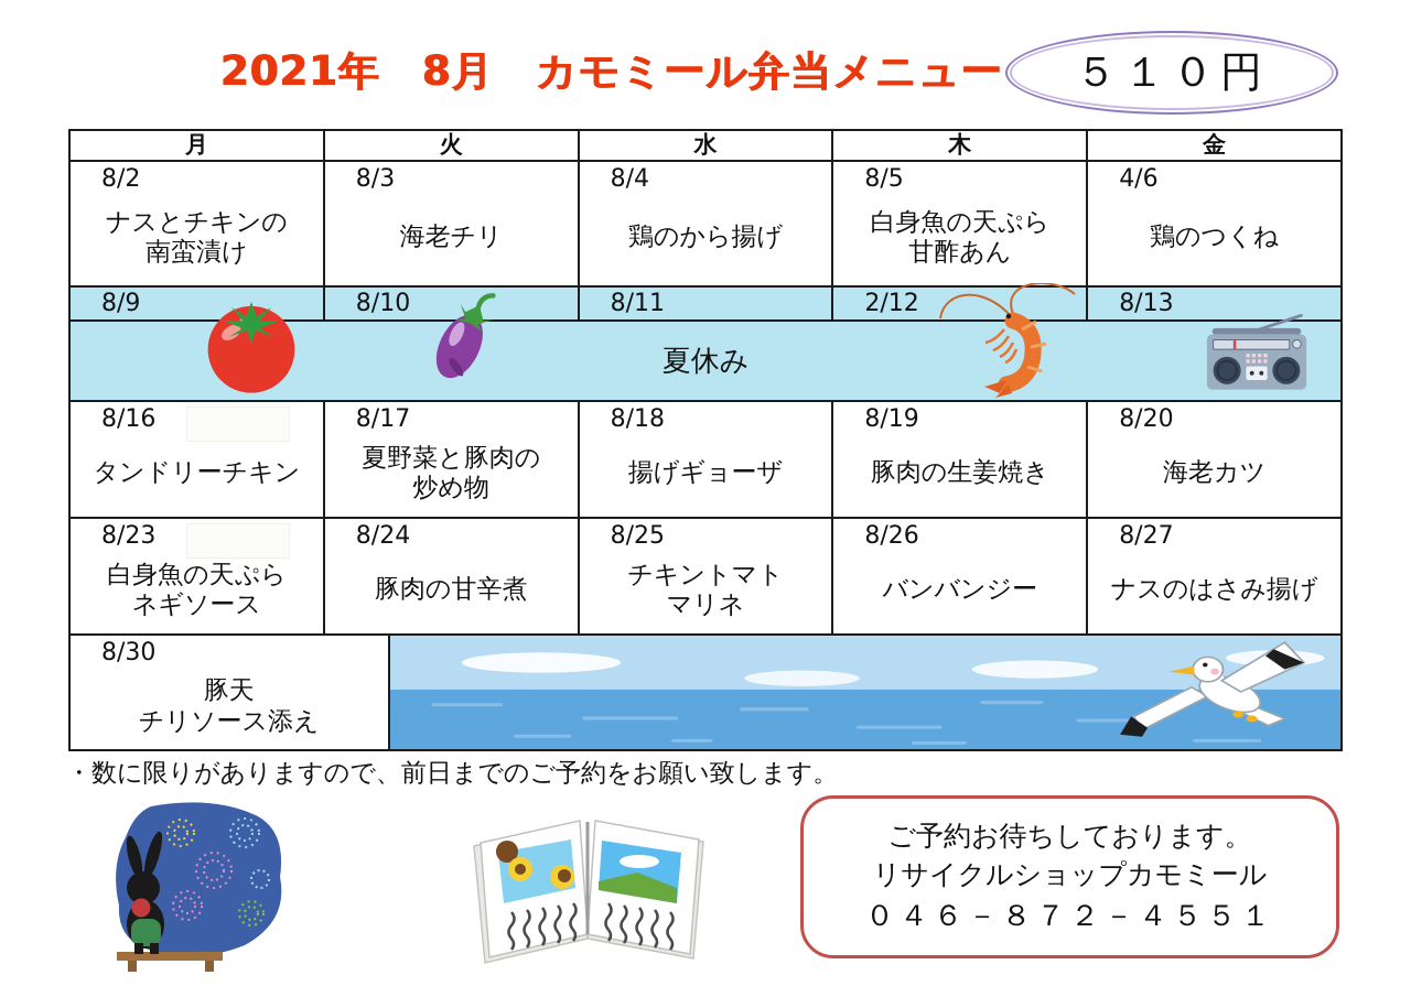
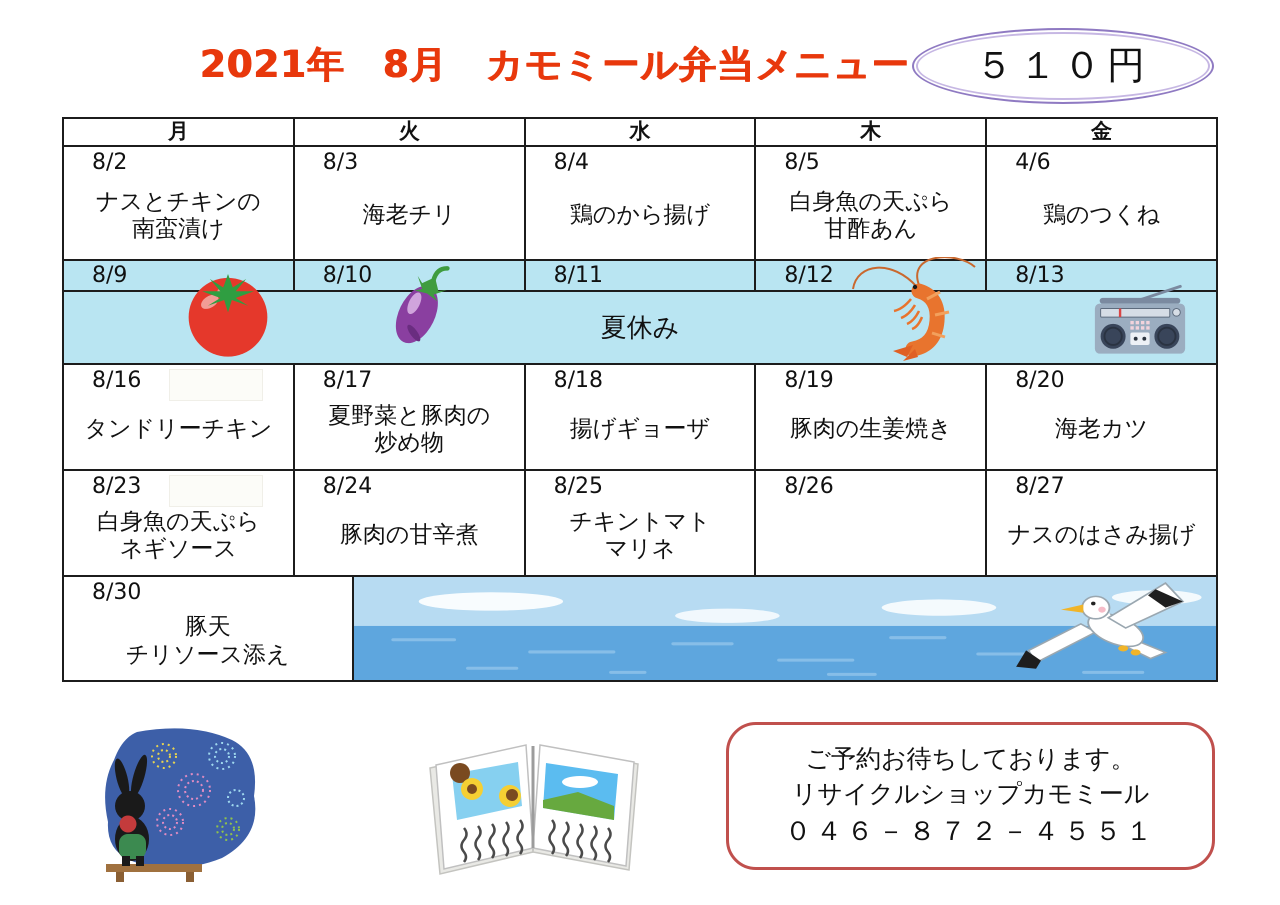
  2021年 8月 カモミール弁当メニュー
  ５１０円
  月
  火
  水
  木
  金
  8/2
  ナスとチキンの
  南蛮漬け
  8/3
  海老チリ
  8/4
  鶏のから揚げ
  8/5
  白身魚の天ぷら
  甘酢あん
  4/6
  鶏のつくね
  8/9
  8/10
  8/11
- 2/12
+ 8/12
  8/13
  夏休み
  8/16
  タンドリーチキン
  8/17
  夏野菜と豚肉の
  炒め物
  8/18
  揚げギョーザ
  8/19
  豚肉の生姜焼き
  8/20
  海老カツ
  8/23
  白身魚の天ぷら
  ネギソース
  8/24
  豚肉の甘辛煮
  8/25
  チキントマト
  マリネ
  8/26
- バンバンジー
  8/27
  ナスのはさみ揚げ
  8/30
  豚天
  チリソース添え
- ・数に限りがありますので、前日までのご予約をお願い致します。
  ご予約お待ちしております。
  リサイクルショップカモミール
  ０４６－８７２－４５５１
